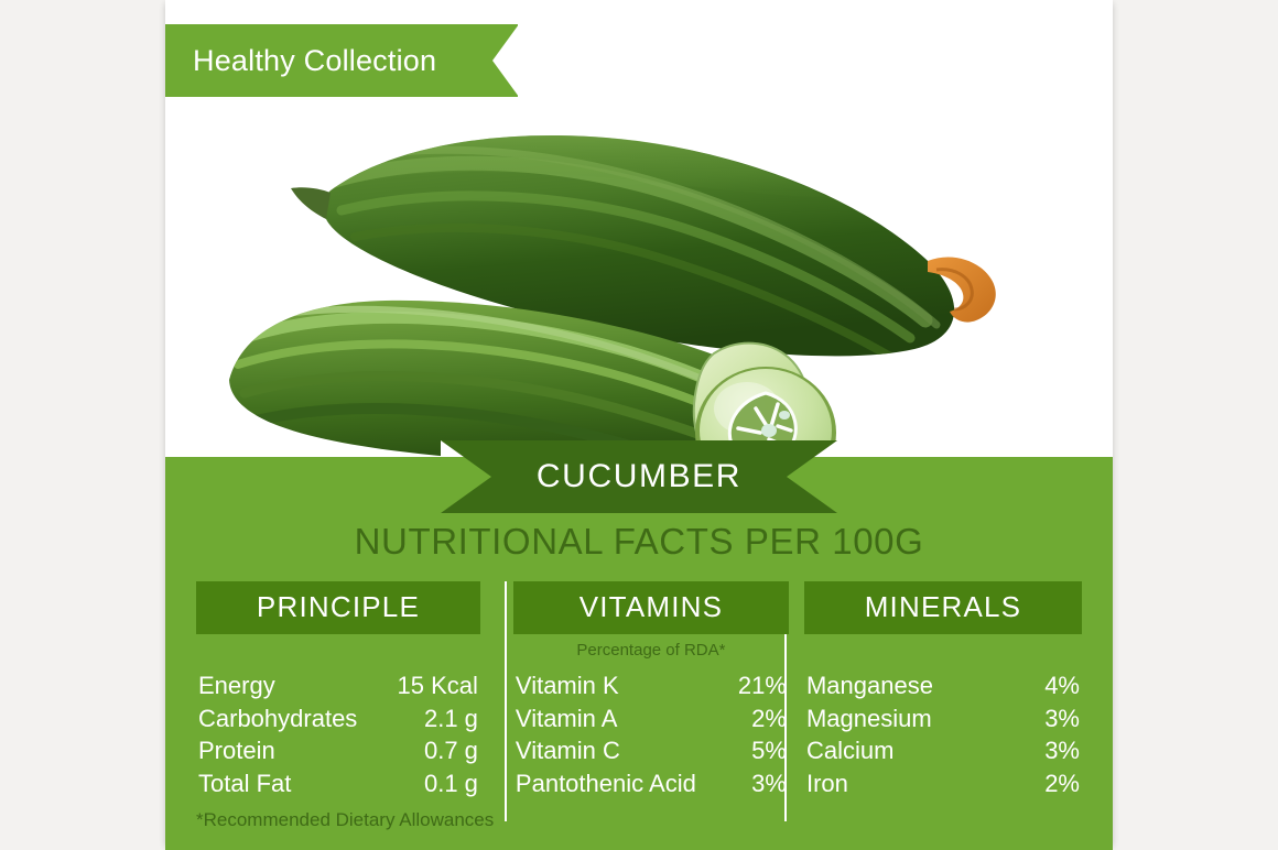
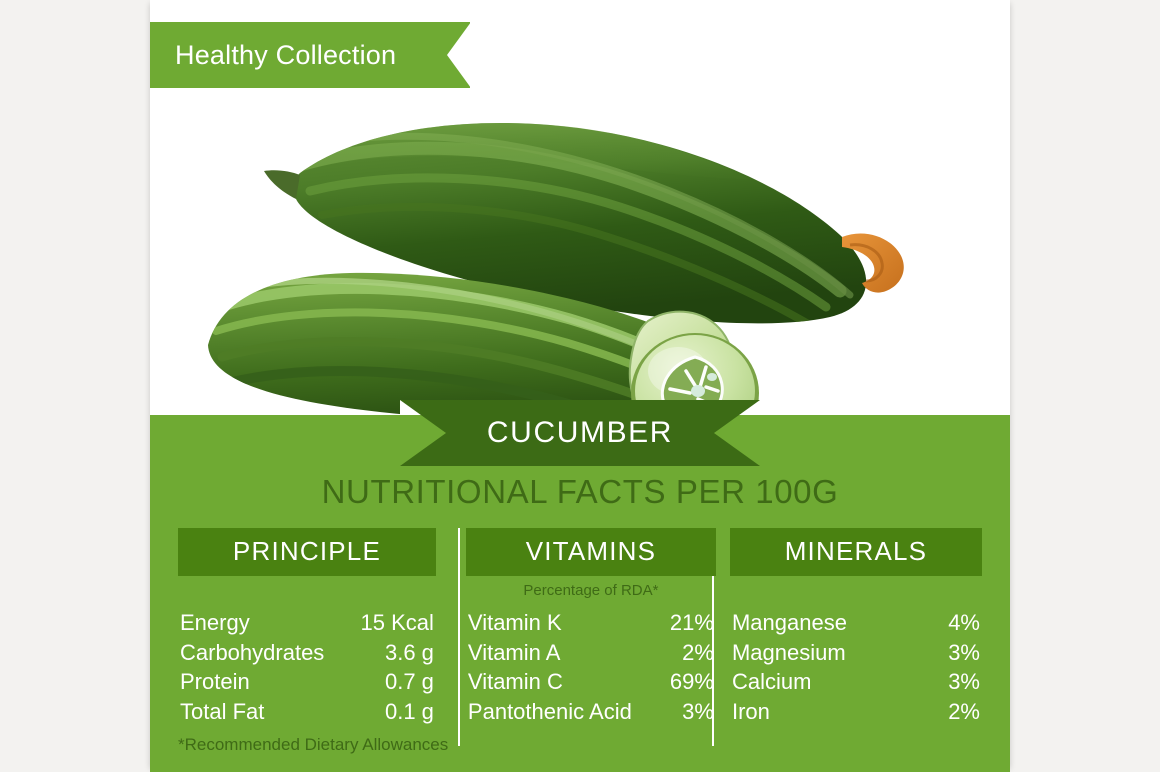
  Healthy Collection
  NUTRITIONAL FACTS PER 100G
  PRINCIPLE
  Energy
  15 Kcal
  Carbohydrates
- 2.1 g
+ 3.6 g
  Protein
  0.7 g
  Total Fat
  0.1 g
  VITAMINS
  Percentage of RDA*
  Vitamin K
  21%
  Vitamin A
  2%
  Vitamin C
- 5%
+ 69%
  Pantothenic Acid
  3%
  MINERALS
  Manganese
  4%
  Magnesium
  3%
  Calcium
  3%
  Iron
  2%
  *Recommended Dietary Allowances
  CUCUMBER
